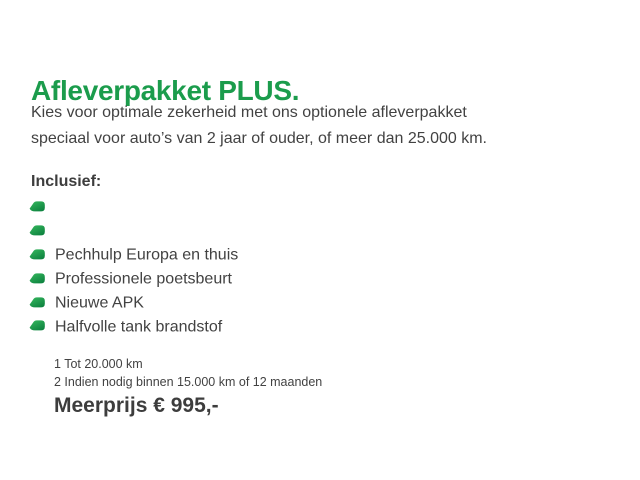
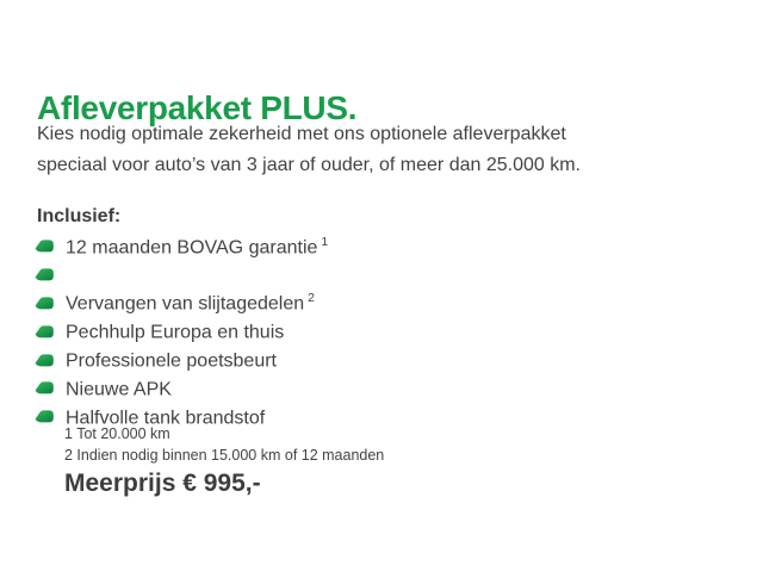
  Afleverpakket PLUS.
- Kies voor optimale zekerheid met ons optionele afleverpakket
+ Kies nodig optimale zekerheid met ons optionele afleverpakket
- speciaal voor auto’s van 2 jaar of ouder, of meer dan 25.000 km.
+ speciaal voor auto’s van 3 jaar of ouder, of meer dan 25.000 km.
  Inclusief:
+ 12 maanden BOVAG garantie 1
+ Vervangen van slijtagedelen 2
  Pechhulp Europa en thuis
  Professionele poetsbeurt
  Nieuwe APK
  Halfvolle tank brandstof
  1 Tot 20.000 km
  2 Indien nodig binnen 15.000 km of 12 maanden
  Meerprijs € 995,-
